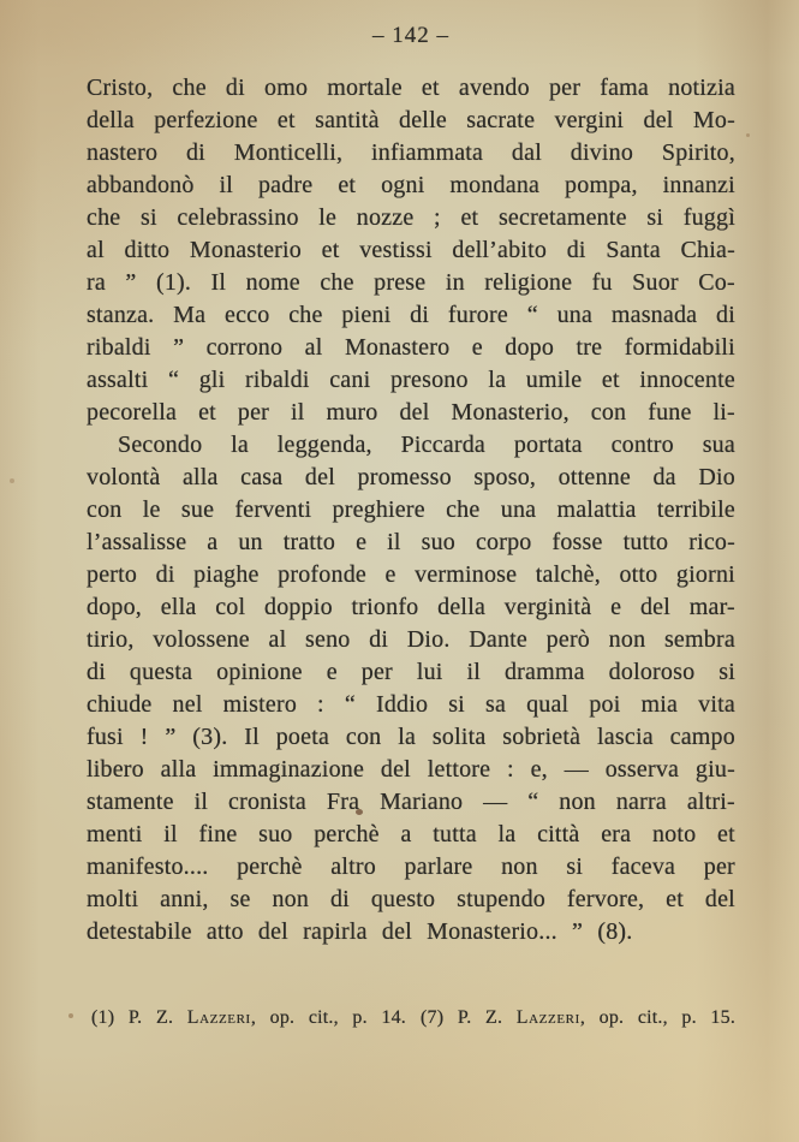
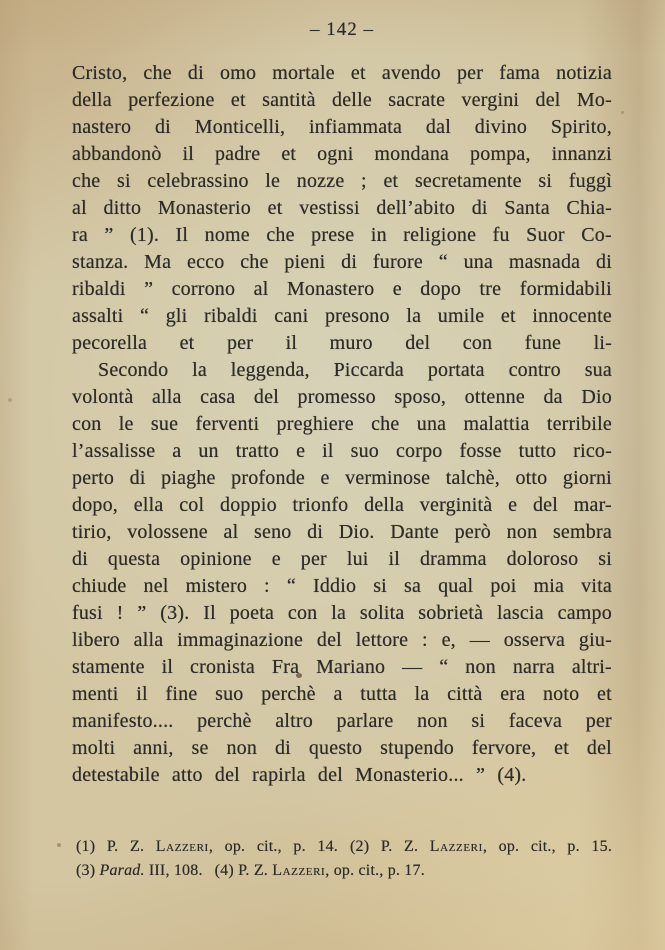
  – 142 –
  Cristo,
  che
  di
  omo
  mortale
  et
  avendo
  per
  fama
  notizia
  della
  perfezione
  et
  santità
  delle
  sacrate
  vergini
  del
  Mo-
  nastero
  di
  Monticelli,
  infiammata
  dal
  divino
  Spirito,
  abbandonò
  il
  padre
  et
  ogni
  mondana
  pompa,
  innanzi
  che
  si
  celebrassino
  le
  nozze
  ;
  et
  secretamente
  si
  fuggì
  al
  ditto
  Monasterio
  et
  vestissi
  dell’abito
  di
  Santa
  Chia-
  ra
  ”
  (1).
  Il
  nome
  che
  prese
  in
  religione
  fu
  Suor
  Co-
  stanza.
  Ma
  ecco
  che
  pieni
  di
  furore
  “
  una
  masnada
  di
  ribaldi
  ”
  corrono
  al
  Monastero
  e
  dopo
  tre
  formidabili
  assalti
  “
  gli
  ribaldi
  cani
  presono
  la
  umile
  et
  innocente
  pecorella
  et
  per
  il
  muro
  del
- Monasterio,
  con
  fune
  li-
  Secondo
  la
  leggenda,
  Piccarda
  portata
  contro
  sua
  volontà
  alla
  casa
  del
  promesso
  sposo,
  ottenne
  da
  Dio
  con
  le
  sue
  ferventi
  preghiere
  che
  una
  malattia
  terribile
  l’assalisse
  a
  un
  tratto
  e
  il
  suo
  corpo
  fosse
  tutto
  rico-
  perto
  di
  piaghe
  profonde
  e
  verminose
  talchè,
  otto
  giorni
  dopo,
  ella
  col
  doppio
  trionfo
  della
  verginità
  e
  del
  mar-
  tirio,
  volossene
  al
  seno
  di
  Dio.
  Dante
  però
  non
  sembra
  di
  questa
  opinione
  e
  per
  lui
  il
  dramma
  doloroso
  si
  chiude
  nel
  mistero
  :
  “
  Iddio
  si
  sa
  qual
  poi
  mia
  vita
  fusi
  !
  ”
  (3).
  Il
  poeta
  con
  la
  solita
  sobrietà
  lascia
  campo
  libero
  alla
  immaginazione
  del
  lettore
  :
  e,
  —
  osserva
  giu-
  stamente
  il
  cronista
  Fra
  Mariano
  —
  “
  non
  narra
  altri-
  menti
  il
  fine
  suo
  perchè
  a
  tutta
  la
  città
  era
  noto
  et
  manifesto....
  perchè
  altro
  parlare
  non
  si
  faceva
  per
  molti
  anni,
  se
  non
  di
  questo
  stupendo
  fervore,
  et
  del
- detestabile atto del rapirla del Monasterio... ” (8).
+ detestabile atto del rapirla del Monasterio... ” (4).
- (1) P. Z. Lazzeri, op. cit., p. 14. (7) P. Z. Lazzeri, op. cit., p. 15.
+ (1) P. Z. Lazzeri, op. cit., p. 14. (2) P. Z. Lazzeri, op. cit., p. 15.
+ (3) Parad. III, 108. (4) P. Z. Lazzeri, op. cit., p. 17.
